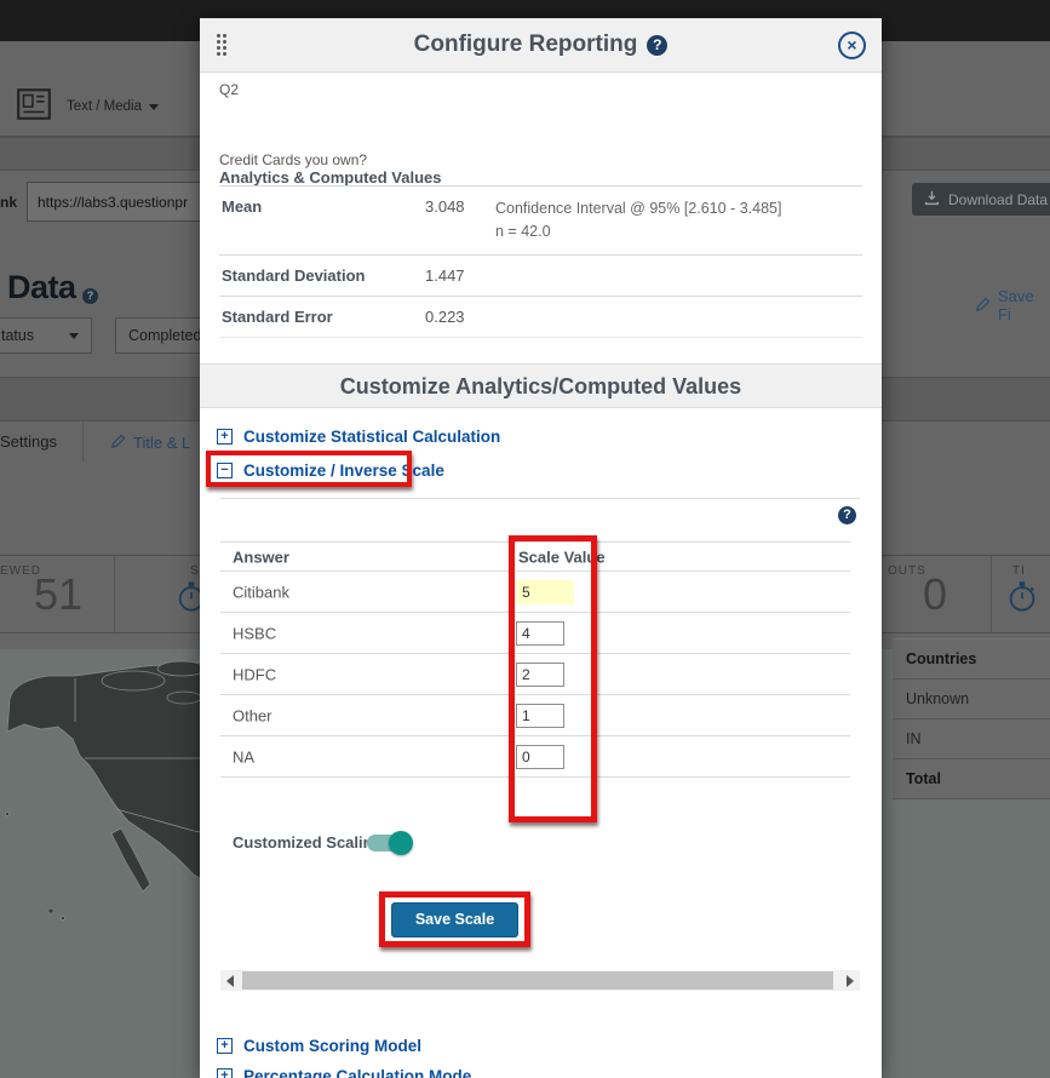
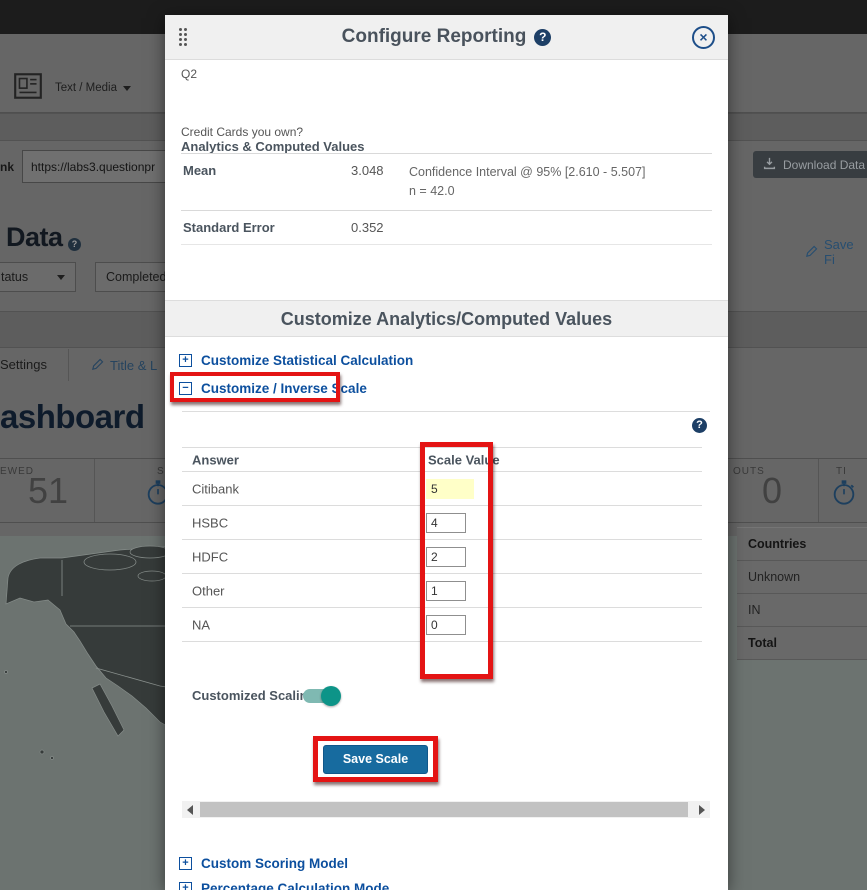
  Text / Media
  nk
  https://labs3.questionpr
  Download Data
  Data
  ?
  Save Fi
  tatus
  Completed
  Settings
  Title & L
+ ashboard
  EWED
  51
  S
  OUTS
  0
  TI
  Countries
  Unknown
  IN
  Total
  Configure Reporting
  ?
  ×
  Q2
  Credit Cards you own?
  Analytics & Computed Values
- Mean	3.048	Confidence Interval @ 95% [2.610 - 3.485] n = 42.0
+ Mean	3.048	Confidence Interval @ 95% [2.610 - 5.507] n = 42.0
- Standard Deviation	1.447
- Standard Error	0.223
+ Standard Error	0.352
  Customize Analytics/Computed Values
  +
  Customize Statistical Calculation
  −
  Customize / Inverse Scale
  ?
  Answer
  Scale Value
  Citibank
  5
  HSBC
  4
  HDFC
  2
  Other
  1
  NA
  0
  Customized Scali
  Save Scale Values
  +
  Custom Scoring Model
  +
  Percentage Calculation Mode
